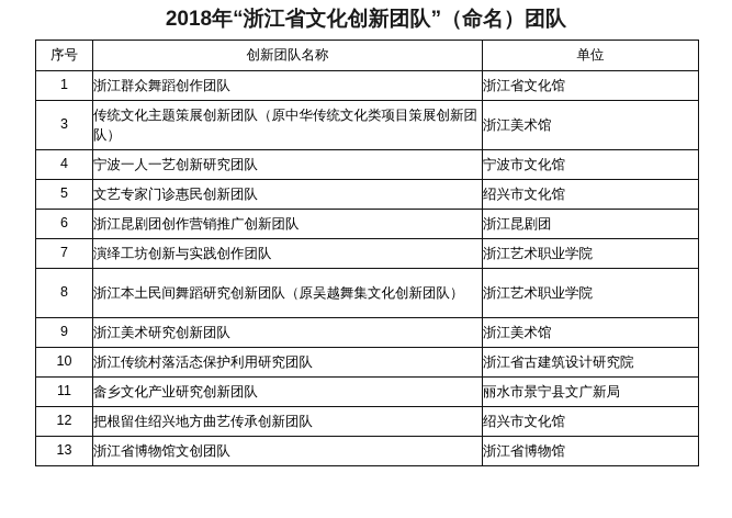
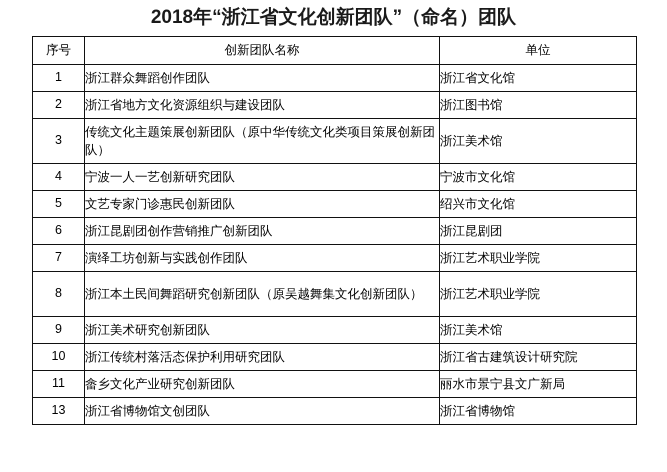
  2018年“浙江省文化创新团队”（命名）团队
  序号	创新团队名称	单位
  1	浙江群众舞蹈创作团队	浙江省文化馆
+ 2	浙江省地方文化资源组织与建设团队	浙江图书馆
  3	传统文化主题策展创新团队（原中华传统文化类项目策展创新团队）	浙江美术馆
  4	宁波一人一艺创新研究团队	宁波市文化馆
  5	文艺专家门诊惠民创新团队	绍兴市文化馆
  6	浙江昆剧团创作营销推广创新团队	浙江昆剧团
  7	演绎工坊创新与实践创作团队	浙江艺术职业学院
  8	浙江本土民间舞蹈研究创新团队（原吴越舞集文化创新团队）	浙江艺术职业学院
  9	浙江美术研究创新团队	浙江美术馆
  10	浙江传统村落活态保护利用研究团队	浙江省古建筑设计研究院
  11	畲乡文化产业研究创新团队	丽水市景宁县文广新局
- 12	把根留住绍兴地方曲艺传承创新团队	绍兴市文化馆
  13	浙江省博物馆文创团队	浙江省博物馆
